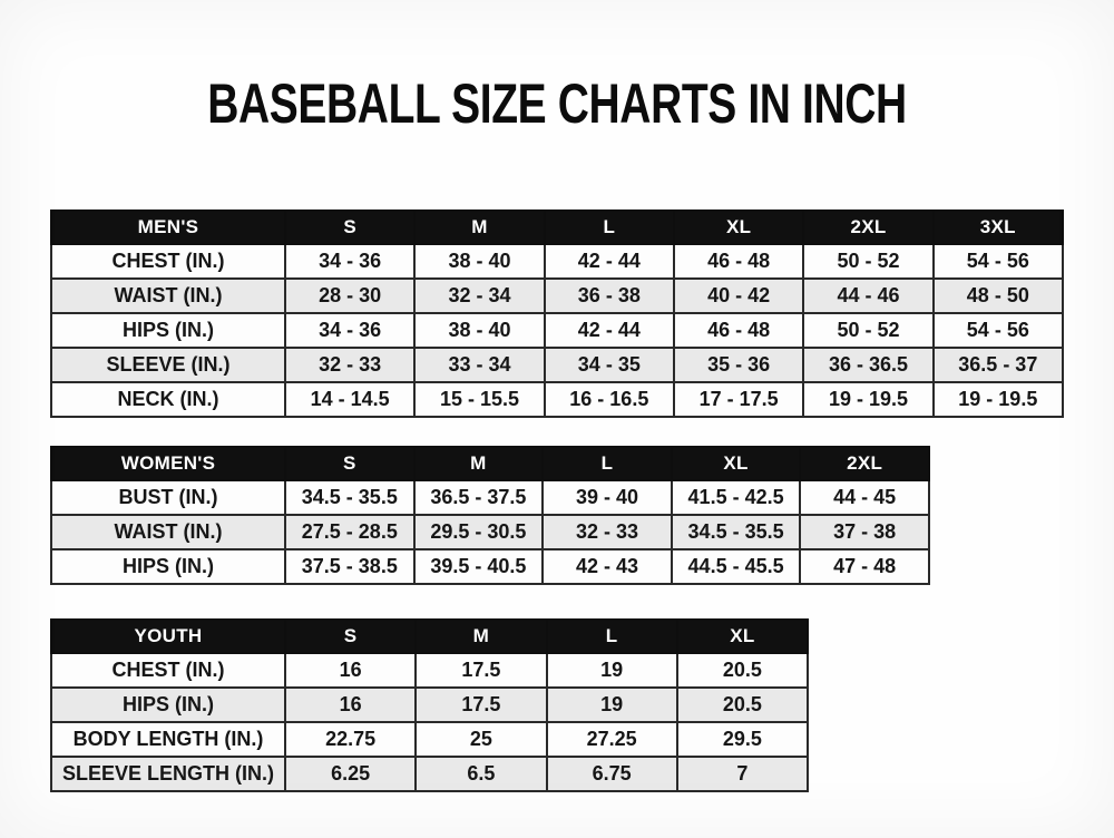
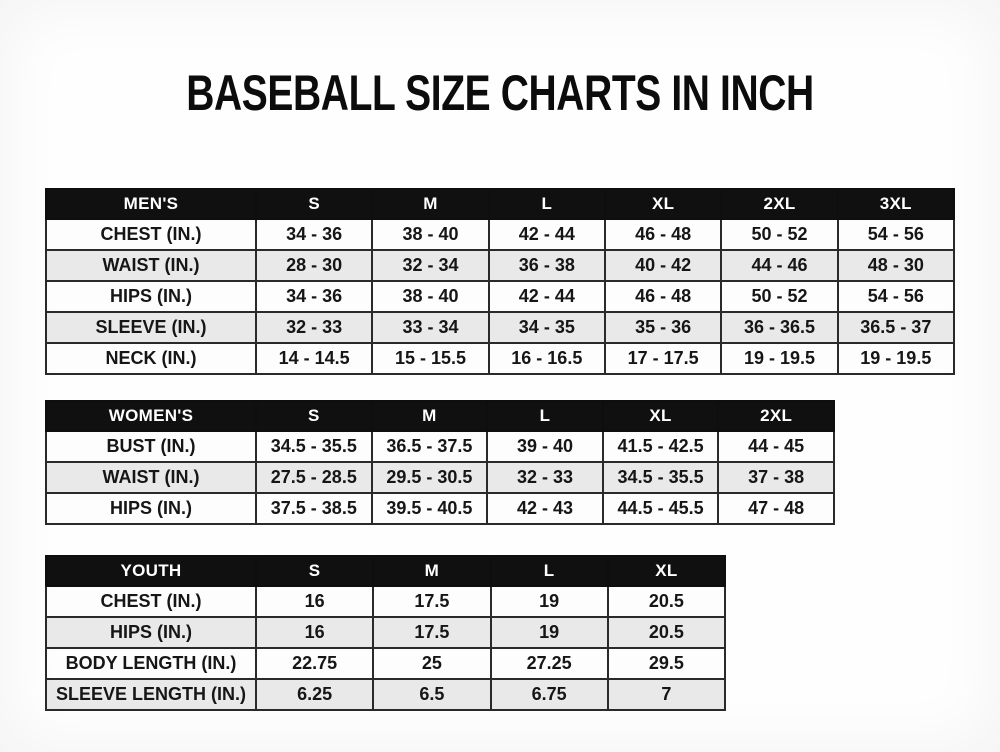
  BASEBALL SIZE CHARTS IN INCH
  MEN'S	S	M	L	XL	2XL	3XL
  CHEST (IN.)	34 - 36	38 - 40	42 - 44	46 - 48	50 - 52	54 - 56
- WAIST (IN.)	28 - 30	32 - 34	36 - 38	40 - 42	44 - 46	48 - 50
+ WAIST (IN.)	28 - 30	32 - 34	36 - 38	40 - 42	44 - 46	48 - 30
  HIPS (IN.)	34 - 36	38 - 40	42 - 44	46 - 48	50 - 52	54 - 56
  SLEEVE (IN.)	32 - 33	33 - 34	34 - 35	35 - 36	36 - 36.5	36.5 - 37
  NECK (IN.)	14 - 14.5	15 - 15.5	16 - 16.5	17 - 17.5	19 - 19.5	19 - 19.5
  WOMEN'S	S	M	L	XL	2XL
  BUST (IN.)	34.5 - 35.5	36.5 - 37.5	39 - 40	41.5 - 42.5	44 - 45
  WAIST (IN.)	27.5 - 28.5	29.5 - 30.5	32 - 33	34.5 - 35.5	37 - 38
  HIPS (IN.)	37.5 - 38.5	39.5 - 40.5	42 - 43	44.5 - 45.5	47 - 48
  YOUTH	S	M	L	XL
  CHEST (IN.)	16	17.5	19	20.5
  HIPS (IN.)	16	17.5	19	20.5
  BODY LENGTH (IN.)	22.75	25	27.25	29.5
  SLEEVE LENGTH (IN.)	6.25	6.5	6.75	7
